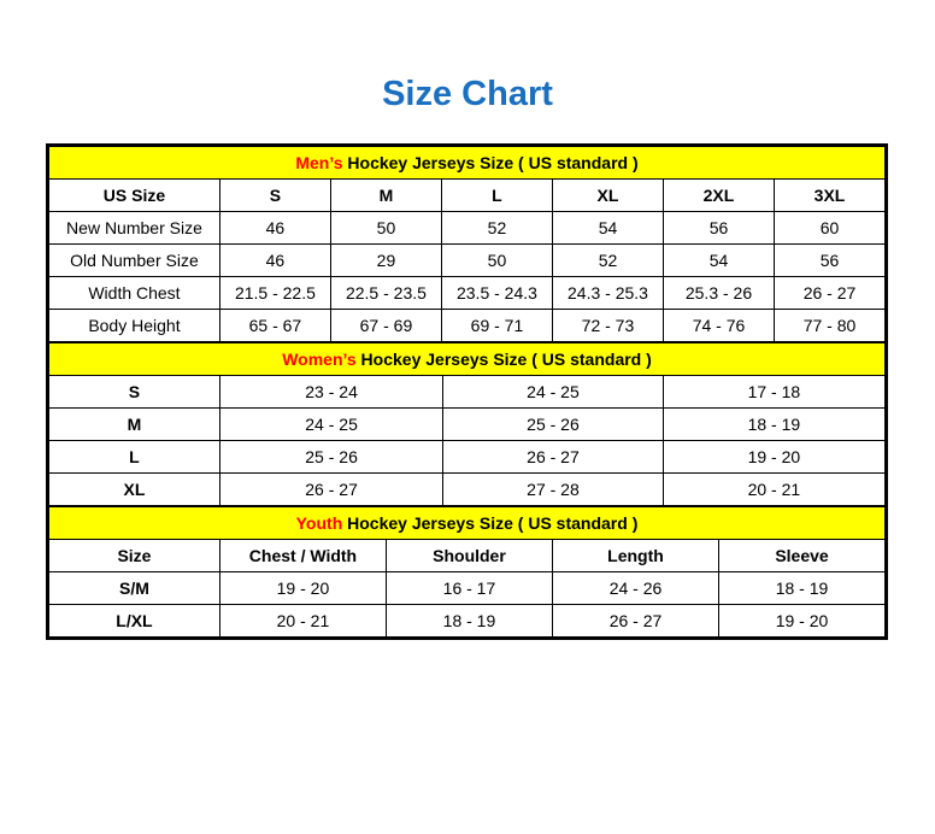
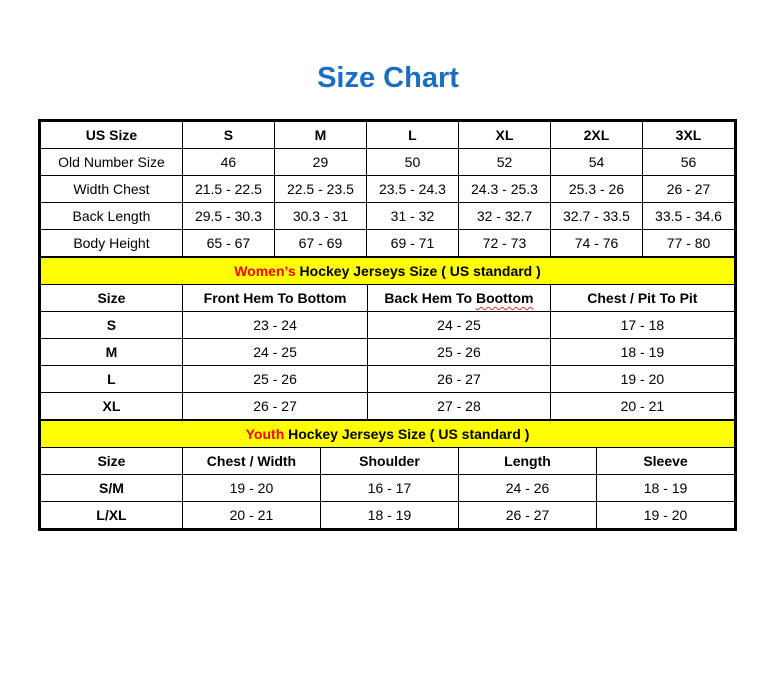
  Size Chart
- Men’s Hockey Jerseys Size ( US standard )
  US Size	S	M	L	XL	2XL	3XL
- New Number Size	46	50	52	54	56	60
  Old Number Size	46	29	50	52	54	56
  Width Chest	21.5 - 22.5	22.5 - 23.5	23.5 - 24.3	24.3 - 25.3	25.3 - 26	26 - 27
+ Back Length	29.5 - 30.3	30.3 - 31	31 - 32	32 - 32.7	32.7 - 33.5	33.5 - 34.6
  Body Height	65 - 67	67 - 69	69 - 71	72 - 73	74 - 76	77 - 80
  Women’s Hockey Jerseys Size ( US standard )
+ Size	Front Hem To Bottom	Back Hem To Boottom	Chest / Pit To Pit
  S	23 - 24	24 - 25	17 - 18
  M	24 - 25	25 - 26	18 - 19
  L	25 - 26	26 - 27	19 - 20
  XL	26 - 27	27 - 28	20 - 21
  Youth Hockey Jerseys Size ( US standard )
  Size	Chest / Width	Shoulder	Length	Sleeve
  S/M	19 - 20	16 - 17	24 - 26	18 - 19
  L/XL	20 - 21	18 - 19	26 - 27	19 - 20
